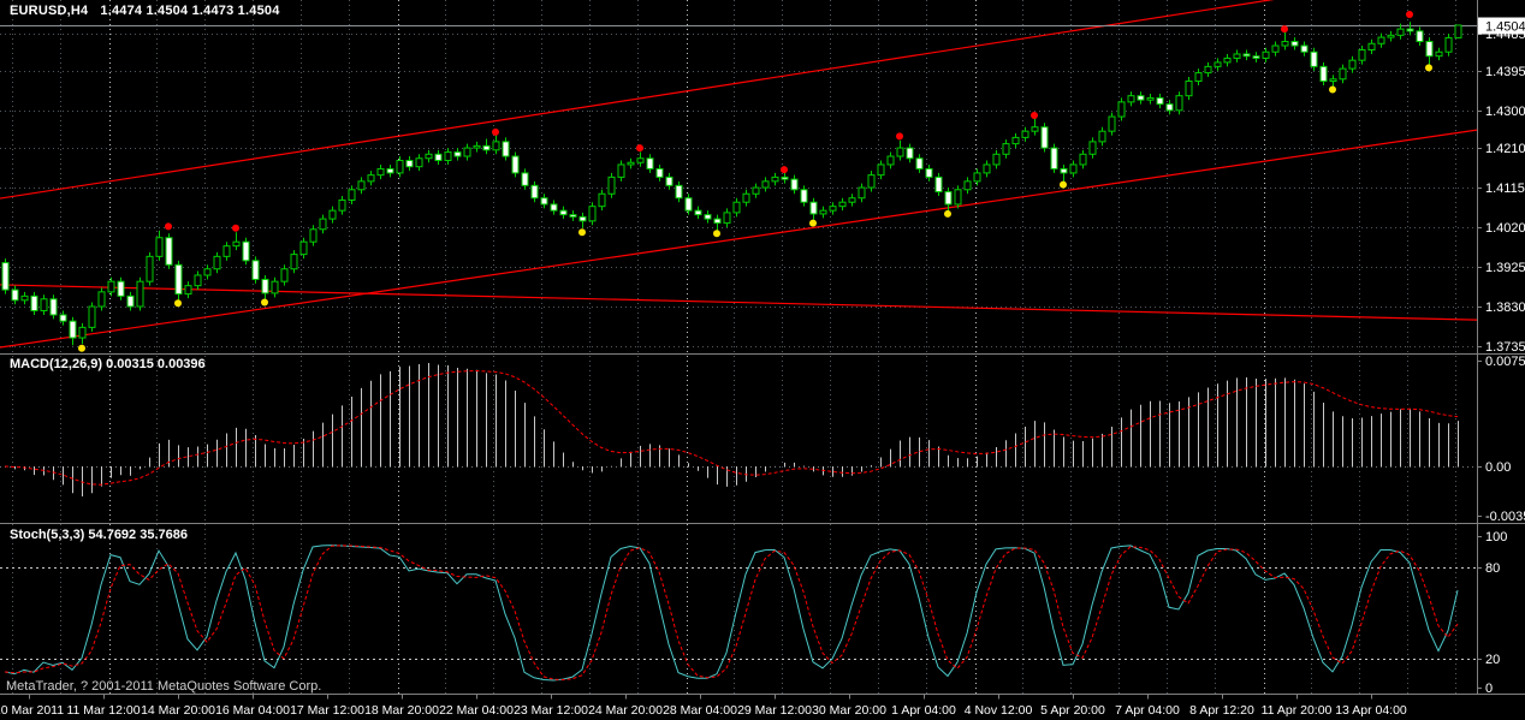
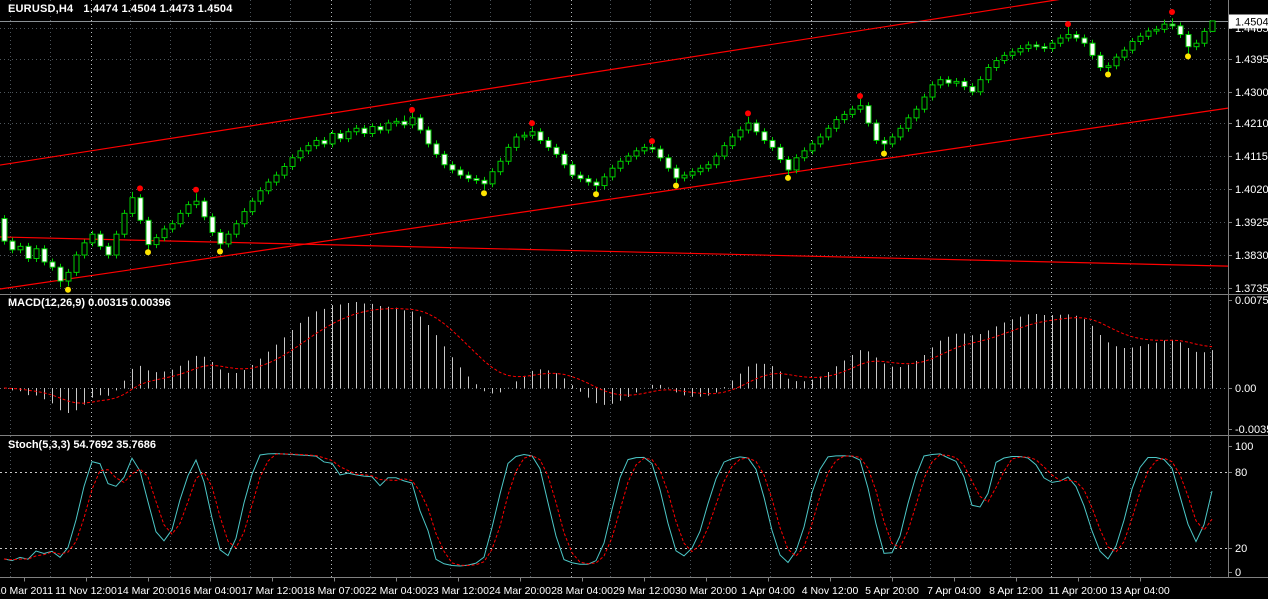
  EURUSD,H4 1.4474 1.4504 1.4473 1.4504
  MACD(12,26,9) 0.00315 0.00396
  Stoch(5,3,3) 54.7692 35.7686
- MetaTrader, ? 2001-2011 MetaQuotes Software Corp.
  1.4485
  1.4395
  1.4300
  1.4210
  1.4115
  1.4020
  1.3925
  1.3830
  1.3735
  1.4504
  0.0075
  0.00
  -0.003
  100
  80
  20
  0
  0 Mar 2011
- 11 Mar 12:00
+ 11 Nov 12:00
  14 Mar 20:00
  16 Mar 04:00
  17 Mar 12:00
- 18 Mar 20:00
+ 18 Mar 07:00
  22 Mar 04:00
  23 Mar 12:00
  24 Mar 20:00
  28 Mar 04:00
  29 Mar 12:00
  30 Mar 20:00
  1 Apr 04:00
  4 Nov 12:00
  5 Apr 20:00
  7 Apr 04:00
- 8 Apr 12:20
+ 8 Apr 12:00
  11 Apr 20:00
  13 Apr 04:00
